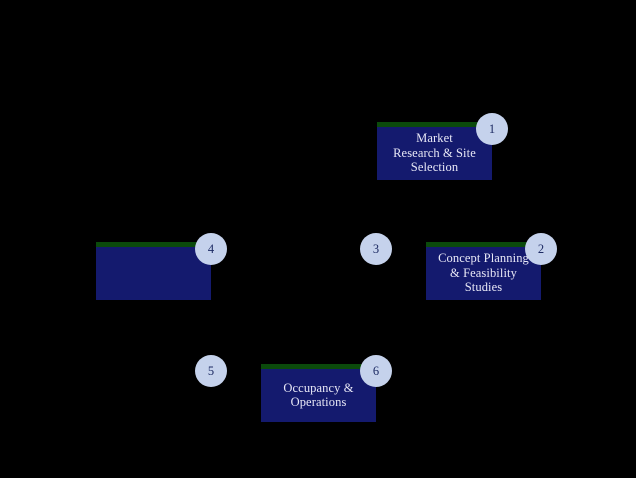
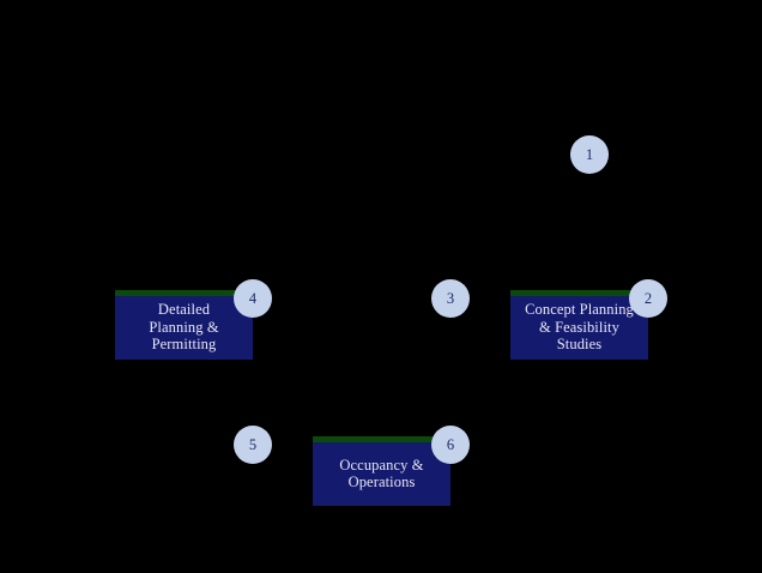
- Market
- Research & Site
- Selection
  1
  Concept Planning
  & Feasibility
  Studies
  2
  3
+ Detailed
+ Planning &
+ Permitting
  4
  5
  Occupancy &
  Operations
  6
